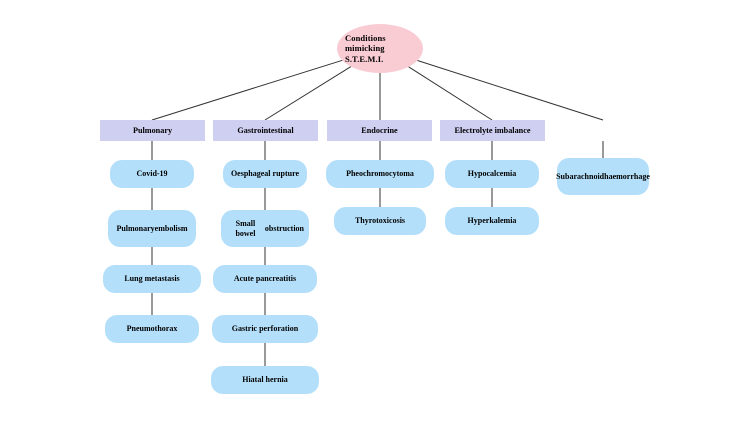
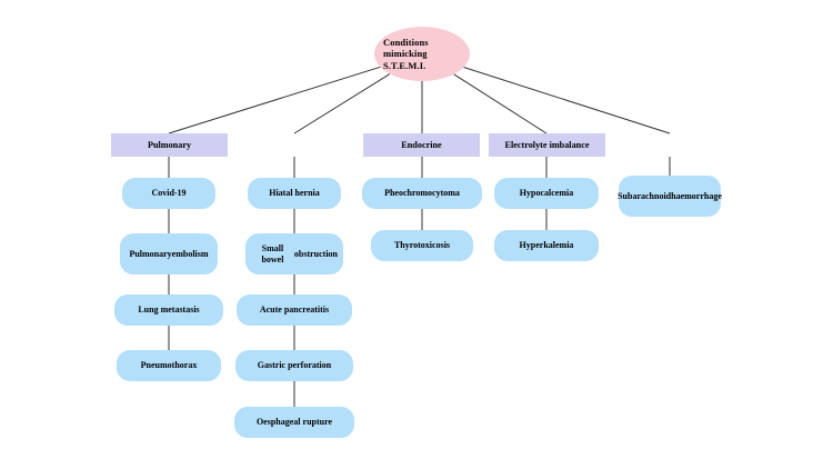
  Conditions
  mimicking
  S.T.E.M.I.
  Pulmonary
  Covid-19
  Pulmonary
  embolism
  Lung metastasis
  Pneumothorax
- Gastrointestinal
- Oesphageal rupture
+ Hiatal hernia
  Small bowel
  obstruction
  Acute pancreatitis
  Gastric perforation
- Hiatal hernia
+ Oesphageal rupture
  Endocrine
  Pheochromocytoma
  Thyrotoxicosis
  Electrolyte imbalance
  Hypocalcemia
  Hyperkalemia
  Subarachnoid
  haemorrhage
